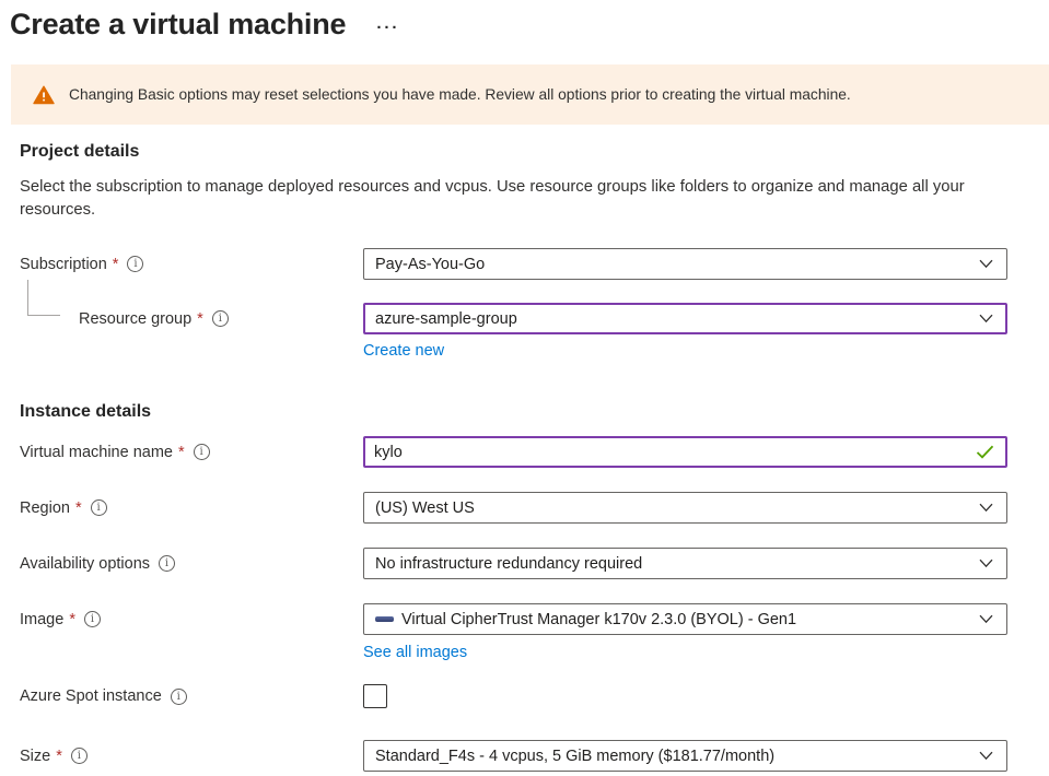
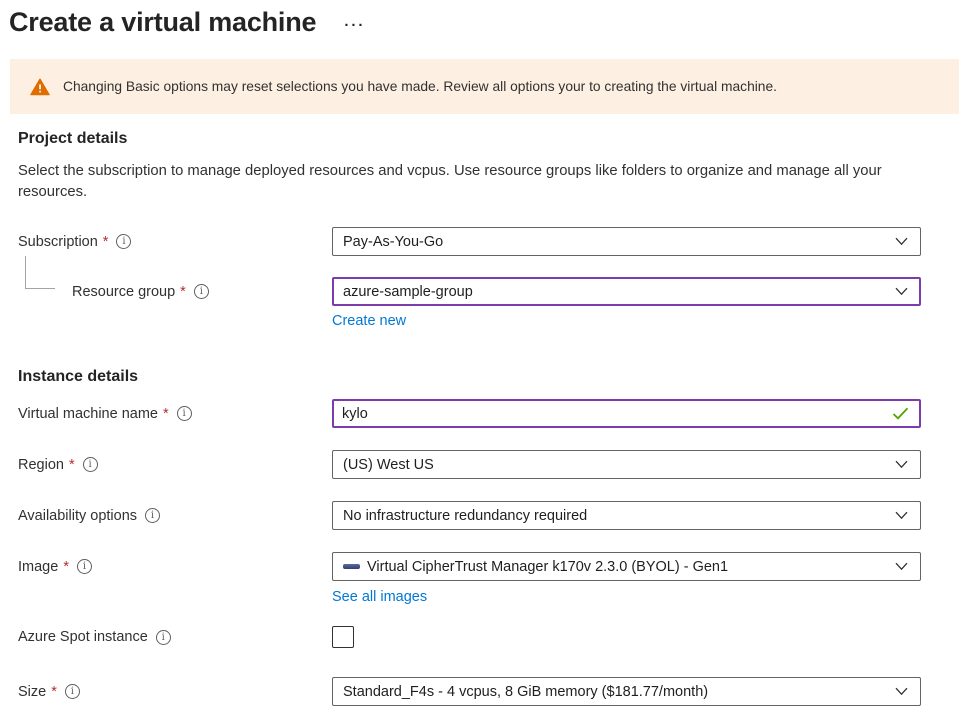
  Create a virtual machine
  ···
- Changing Basic options may reset selections you have made. Review all options prior to creating the virtual machine.
+ Changing Basic options may reset selections you have made. Review all options your to creating the virtual machine.
  Project details
  Select the subscription to manage deployed resources and vcpus. Use resource groups like folders to organize and manage all your resources.
  Subscription
  *
  i
  Pay-As-You-Go
  Resource group
  *
  i
  azure-sample-group
  Create new
  Instance details
  Virtual machine name
  *
  i
  kylo
  Region
  *
  i
  (US) West US
  Availability options
  i
  No infrastructure redundancy required
  Image
  *
  i
  Virtual CipherTrust Manager k170v 2.3.0 (BYOL) - Gen1
  See all images
  Azure Spot instance
  i
  Size
  *
  i
- Standard_F4s - 4 vcpus, 5 GiB memory ($181.77/month)
+ Standard_F4s - 4 vcpus, 8 GiB memory ($181.77/month)
